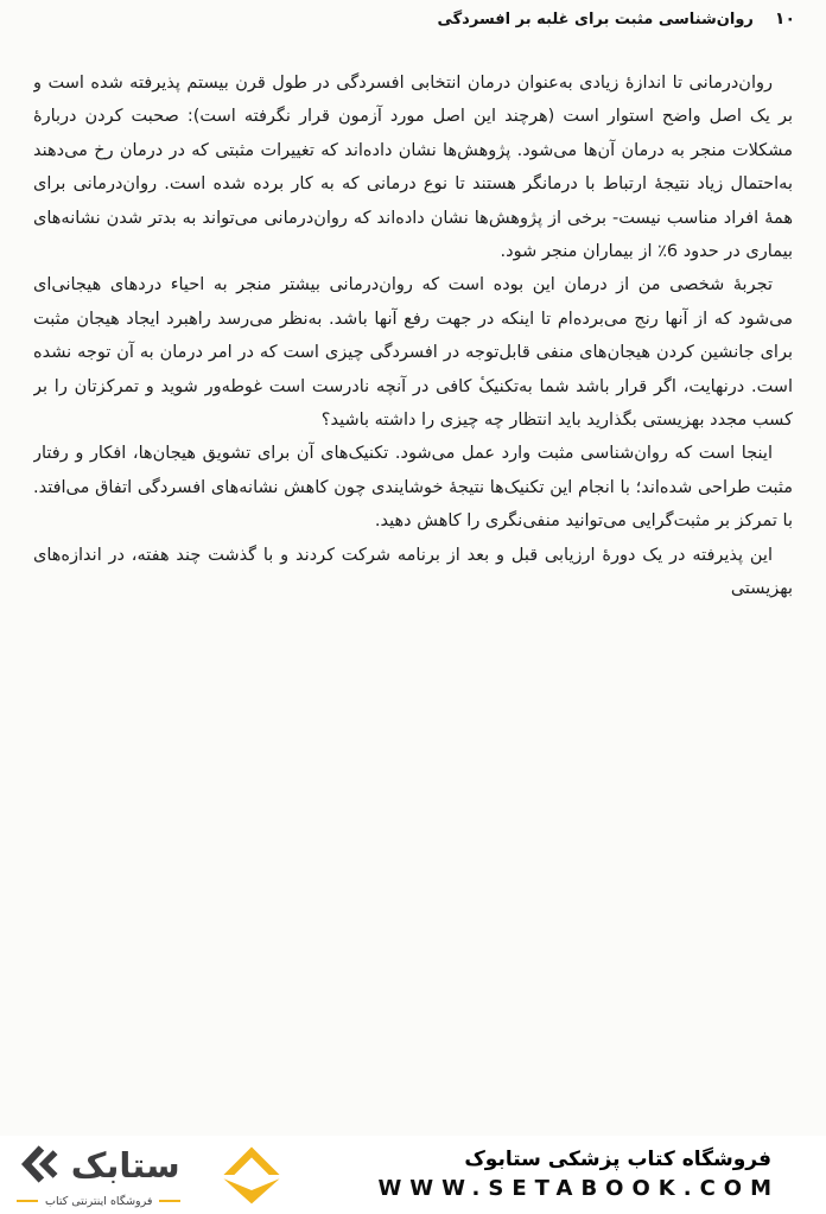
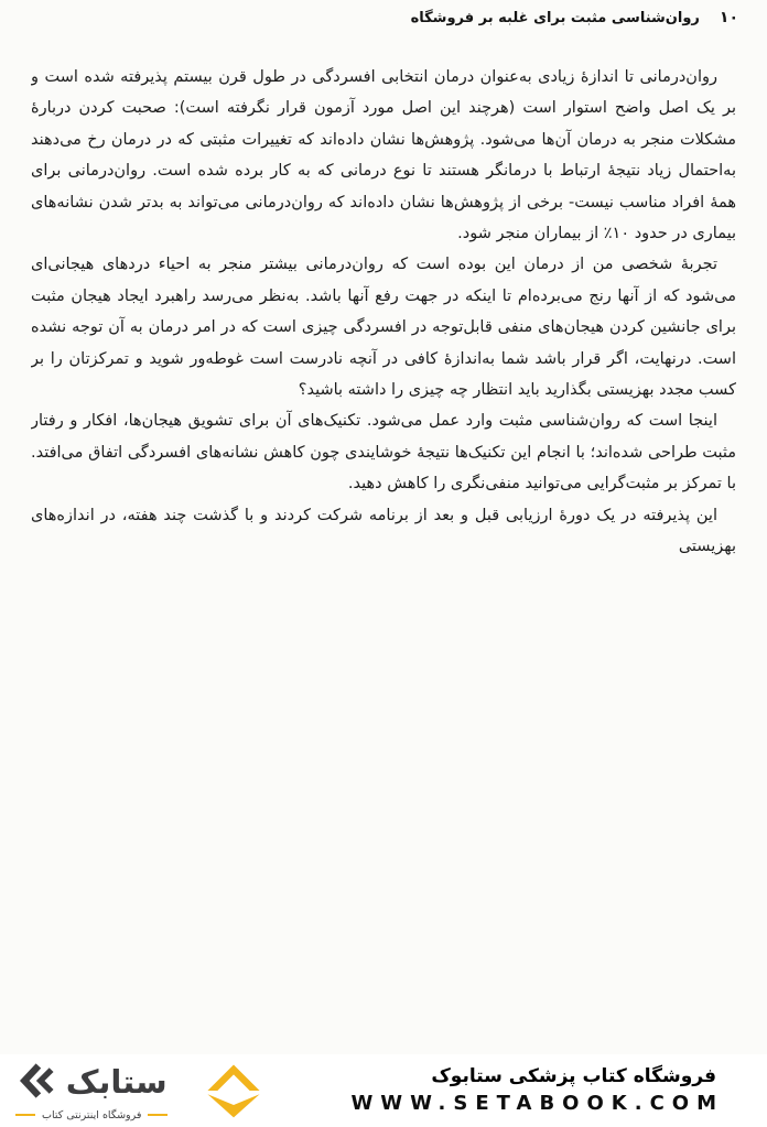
  ۱۰
- روان‌شناسی مثبت برای غلبه بر افسردگی
+ روان‌شناسی مثبت برای غلبه بر فروشگاه
- روان‌درمانی تا اندازهٔ زیادی به‌عنوان درمان انتخابی افسردگی در طول قرن بیستم پذیرفته شده است و بر یک اصل واضح استوار است (هرچند این اصل مورد آزمون قرار نگرفته است): صحبت کردن دربارهٔ مشکلات منجر به درمان آن‌ها می‌شود. پژوهش‌ها نشان داده‌اند که تغییرات مثبتی که در درمان رخ می‌دهند به‌احتمال زیاد نتیجهٔ ارتباط با درمانگر هستند تا نوع درمانی که به کار برده شده است. روان‌درمانی برای همهٔ افراد مناسب نیست- برخی از پژوهش‌ها نشان داده‌اند که روان‌درمانی می‌تواند به بدتر شدن نشانه‌های بیماری در حدود 6٪ از بیماران منجر شود.
+ روان‌درمانی تا اندازهٔ زیادی به‌عنوان درمان انتخابی افسردگی در طول قرن بیستم پذیرفته شده است و بر یک اصل واضح استوار است (هرچند این اصل مورد آزمون قرار نگرفته است): صحبت کردن دربارهٔ مشکلات منجر به درمان آن‌ها می‌شود. پژوهش‌ها نشان داده‌اند که تغییرات مثبتی که در درمان رخ می‌دهند به‌احتمال زیاد نتیجهٔ ارتباط با درمانگر هستند تا نوع درمانی که به کار برده شده است. روان‌درمانی برای همهٔ افراد مناسب نیست- برخی از پژوهش‌ها نشان داده‌اند که روان‌درمانی می‌تواند به بدتر شدن نشانه‌های بیماری در حدود ۱۰٪ از بیماران منجر شود.
- تجربهٔ شخصی من از درمان این بوده است که روان‌درمانی بیشتر منجر به احیاء دردهای هیجانی‌ای می‌شود که از آنها رنج می‌برده‌ام تا اینکه در جهت رفع آنها باشد. به‌نظر می‌رسد راهبرد ایجاد هیجان مثبت برای جانشین کردن هیجان‌های منفی قابل‌توجه در افسردگی چیزی است که در امر درمان به آن توجه نشده است. درنهایت، اگر قرار باشد شما به‌تکنیکٔ کافی در آنچه نادرست است غوطه‌ور شوید و تمرکزتان را بر کسب مجدد بهزیستی بگذارید باید انتظار چه چیزی را داشته باشید؟
+ تجربهٔ شخصی من از درمان این بوده است که روان‌درمانی بیشتر منجر به احیاء دردهای هیجانی‌ای می‌شود که از آنها رنج می‌برده‌ام تا اینکه در جهت رفع آنها باشد. به‌نظر می‌رسد راهبرد ایجاد هیجان مثبت برای جانشین کردن هیجان‌های منفی قابل‌توجه در افسردگی چیزی است که در امر درمان به آن توجه نشده است. درنهایت، اگر قرار باشد شما به‌اندازهٔ کافی در آنچه نادرست است غوطه‌ور شوید و تمرکزتان را بر کسب مجدد بهزیستی بگذارید باید انتظار چه چیزی را داشته باشید؟
  اینجا است که روان‌شناسی مثبت وارد عمل می‌شود. تکنیک‌های آن برای تشویق هیجان‌ها، افکار و رفتار مثبت طراحی شده‌اند؛ با انجام این تکنیک‌ها نتیجهٔ خوشایندی چون کاهش نشانه‌های افسردگی اتفاق می‌افتد. با تمرکز بر مثبت‌گرایی می‌توانید منفی‌نگری را کاهش دهید.
  این پذیرفته در یک دورهٔ ارزیابی قبل و بعد از برنامه شرکت کردند و با گذشت چند هفته، در اندازه‌های بهزیستی
  ستابک
  فروشگاه اینترنتی کتاب
  فروشگاه کتاب پزشکی ستابوک
  WWW.SETABOOK.COM
